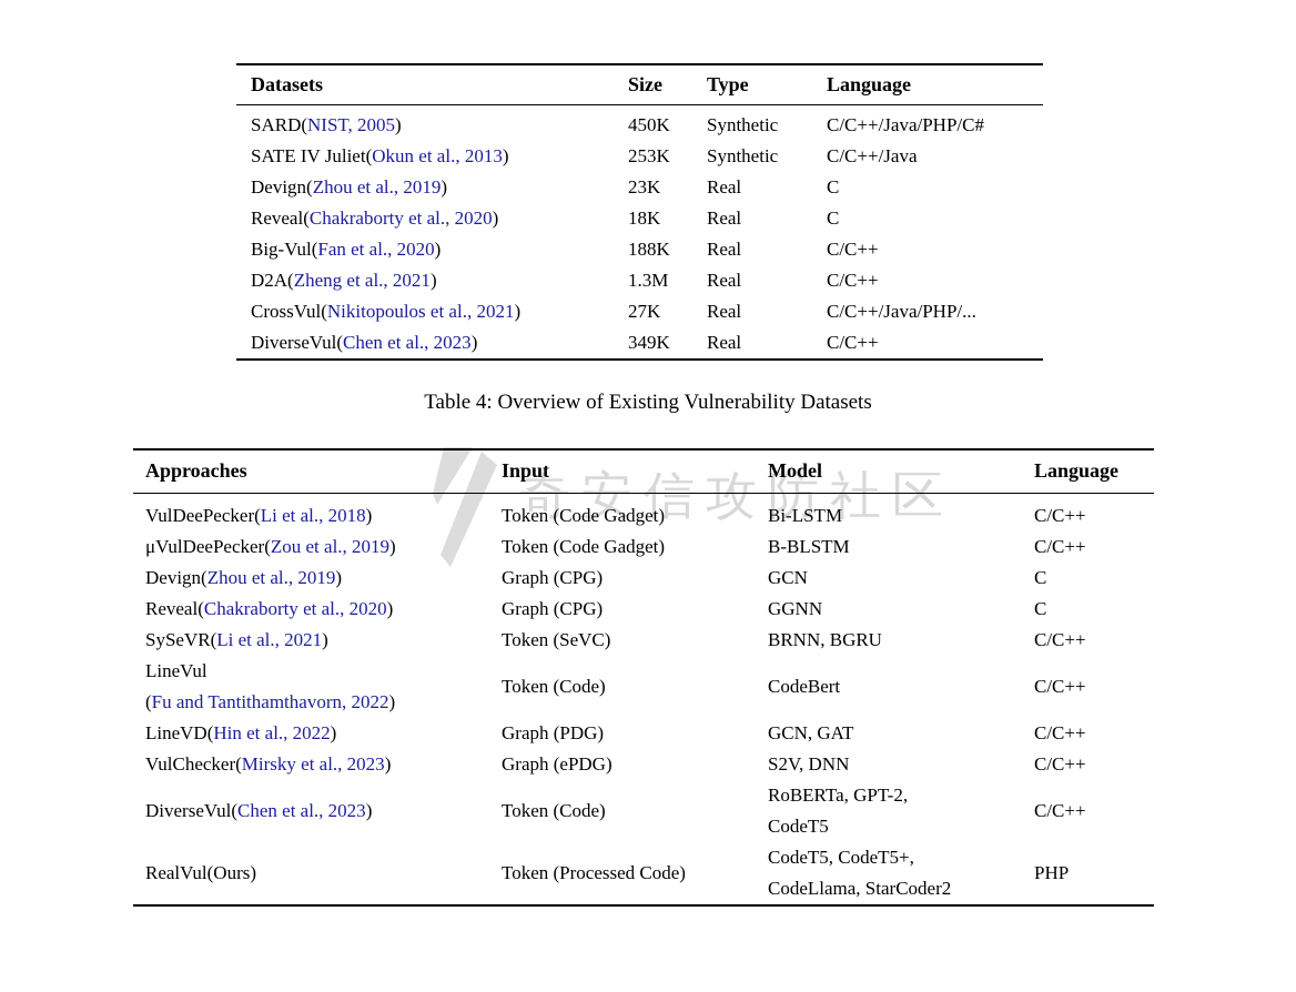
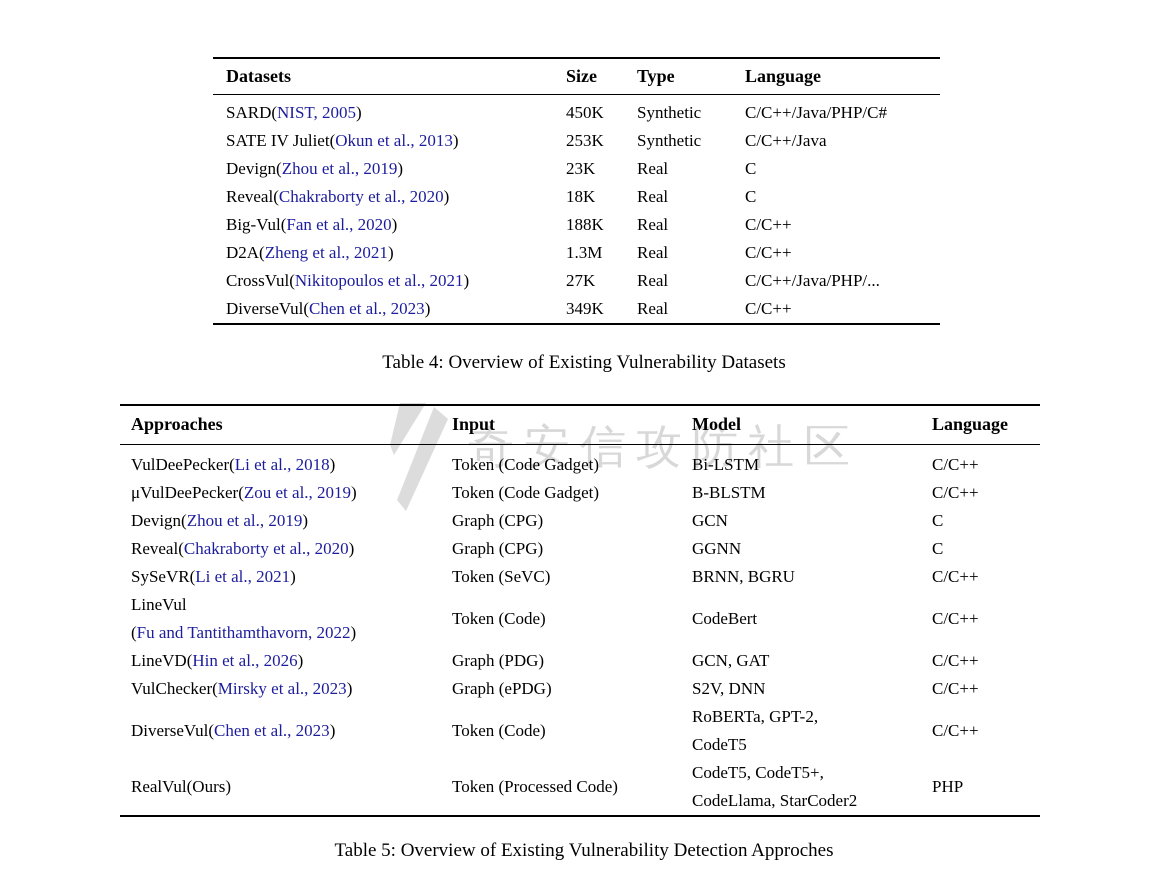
  奇安信攻防社区
  Datasets	Size	Type	Language
  SARD(NIST, 2005)	450K	Synthetic	C/C++/Java/PHP/C#
  SATE IV Juliet(Okun et al., 2013)	253K	Synthetic	C/C++/Java
  Devign(Zhou et al., 2019)	23K	Real	C
  Reveal(Chakraborty et al., 2020)	18K	Real	C
  Big-Vul(Fan et al., 2020)	188K	Real	C/C++
  D2A(Zheng et al., 2021)	1.3M	Real	C/C++
  CrossVul(Nikitopoulos et al., 2021)	27K	Real	C/C++/Java/PHP/...
  DiverseVul(Chen et al., 2023)	349K	Real	C/C++
  Table 4: Overview of Existing Vulnerability Datasets
  Approaches	Input	Model	Language
  VulDeePecker(Li et al., 2018)	Token (Code Gadget)	Bi-LSTM	C/C++
  μVulDeePecker(Zou et al., 2019)	Token (Code Gadget)	B-BLSTM	C/C++
  Devign(Zhou et al., 2019)	Graph (CPG)	GCN	C
  Reveal(Chakraborty et al., 2020)	Graph (CPG)	GGNN	C
  SySeVR(Li et al., 2021)	Token (SeVC)	BRNN, BGRU	C/C++
  LineVul (Fu and Tantithamthavorn, 2022)	Token (Code)	CodeBert	C/C++
- LineVD(Hin et al., 2022)	Graph (PDG)	GCN, GAT	C/C++
+ LineVD(Hin et al., 2026)	Graph (PDG)	GCN, GAT	C/C++
  VulChecker(Mirsky et al., 2023)	Graph (ePDG)	S2V, DNN	C/C++
  DiverseVul(Chen et al., 2023)	Token (Code)	RoBERTa, GPT-2,CodeT5	C/C++
  RealVul(Ours)	Token (Processed Code)	CodeT5, CodeT5+,CodeLlama, StarCoder2	PHP
+ Table 5: Overview of Existing Vulnerability Detection Approches
